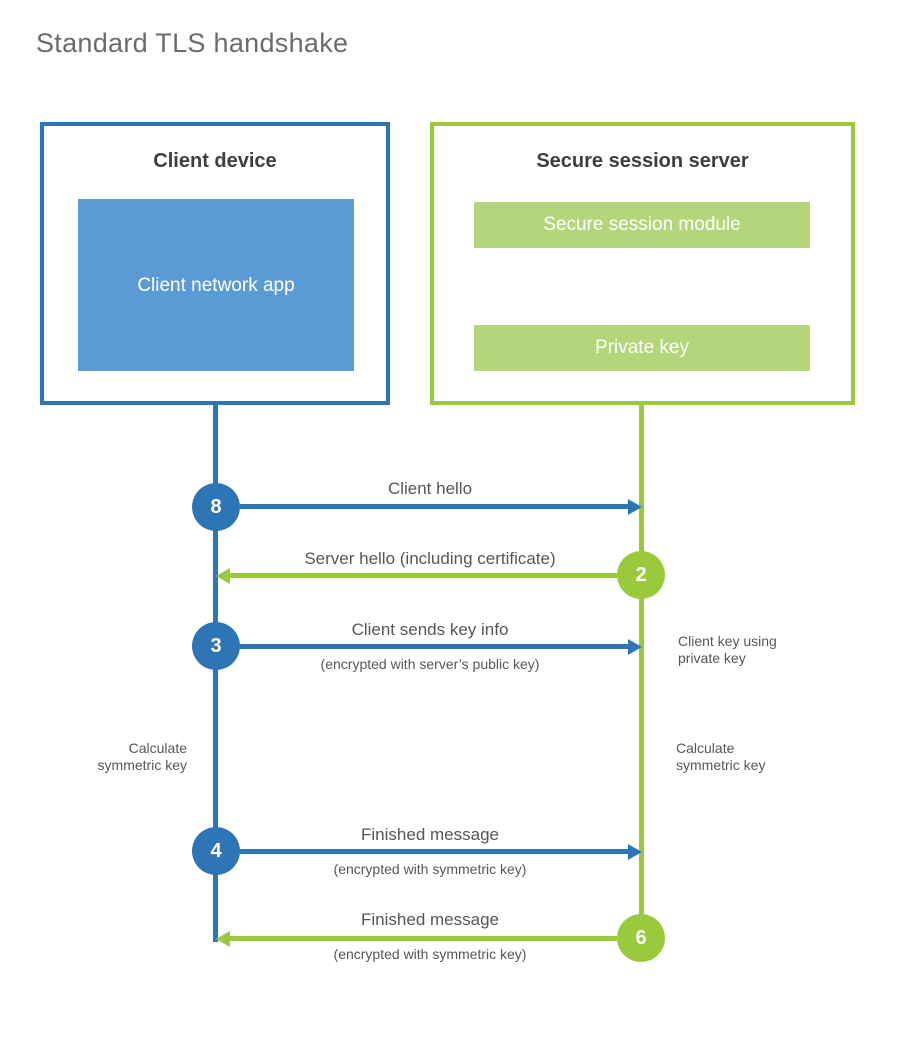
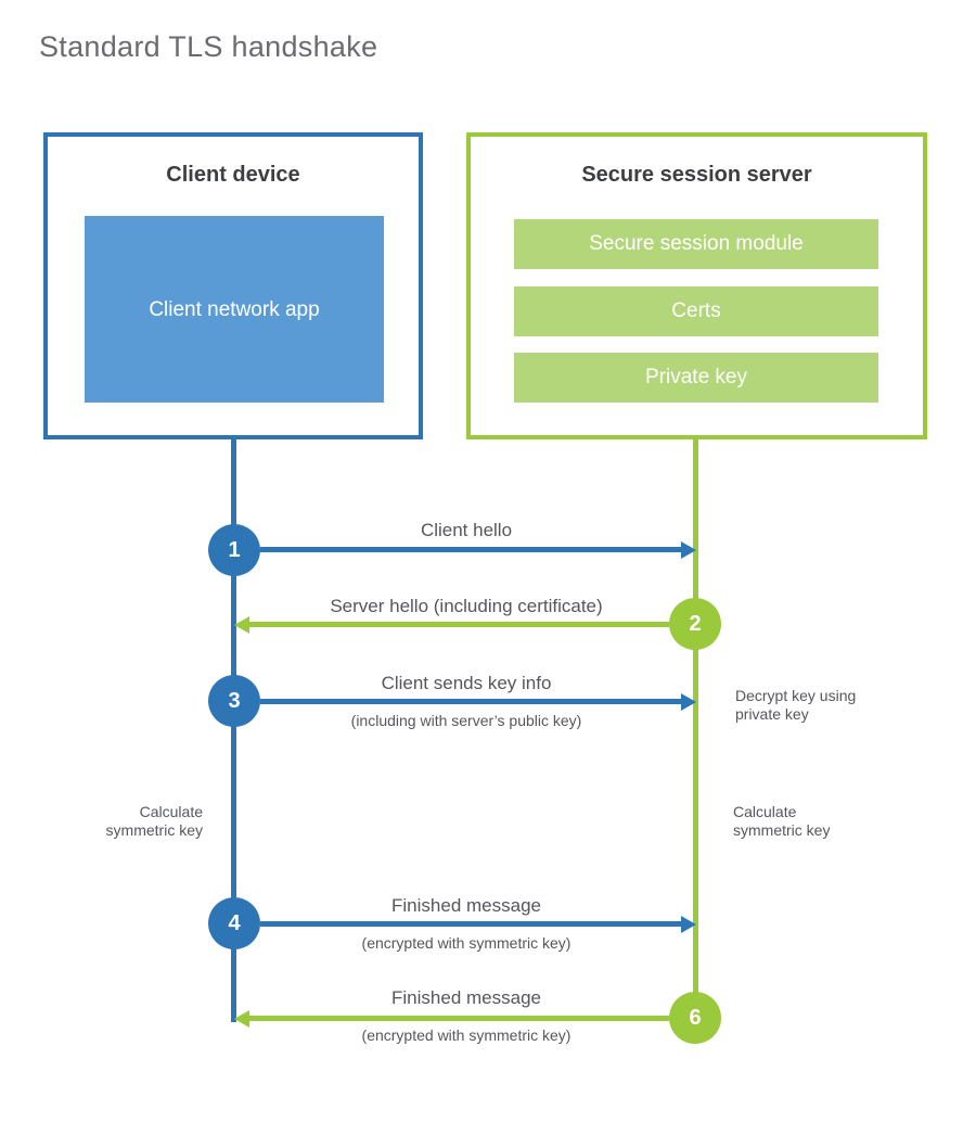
  Standard TLS handshake
  Client device
  Client network app
  Secure session server
  Secure session module
+ Certs
  Private key
  Client hello
- 8
+ 1
  Server hello (including certificate)
  2
  Client sends key info
- (encrypted with server’s public key)
+ (including with server’s public key)
  3
- Client key using private key
+ Decrypt key using private key
  Calculate symmetric key
  Calculate symmetric key
  Finished message
  (encrypted with symmetric key)
  4
  Finished message
  (encrypted with symmetric key)
  6
